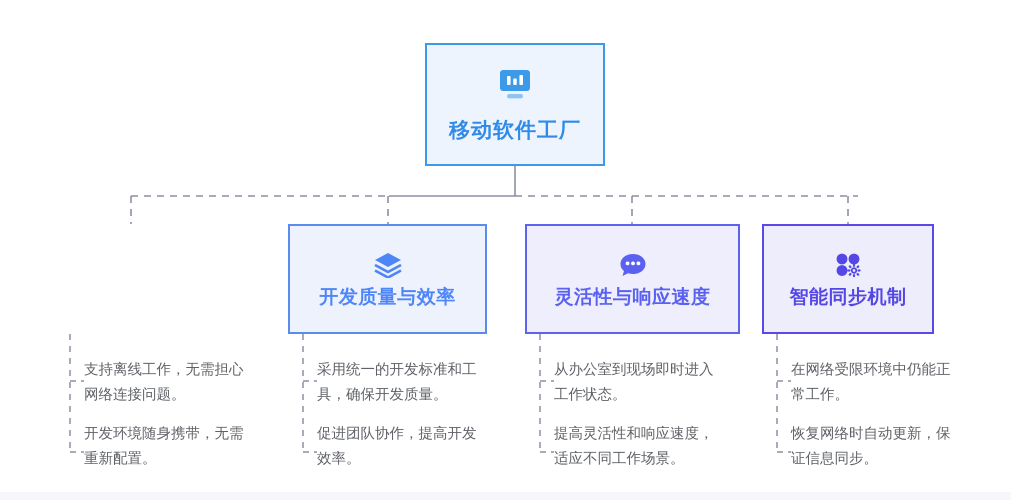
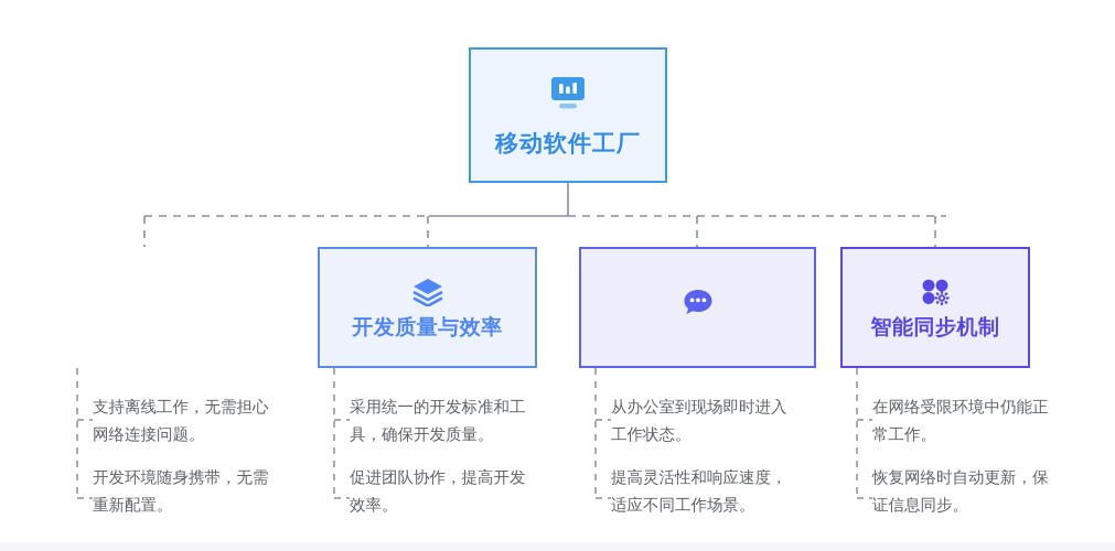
  移动软件工厂
  开发质量与效率
- 灵活性与响应速度
  智能同步机制
  支持离线工作，无需担心
  网络连接问题。
  开发环境随身携带，无需
  重新配置。
  采用统一的开发标准和工
  具，确保开发质量。
  促进团队协作，提高开发
  效率。
  从办公室到现场即时进入
  工作状态。
  提高灵活性和响应速度，
  适应不同工作场景。
  在网络受限环境中仍能正
  常工作。
  恢复网络时自动更新，保
  证信息同步。
